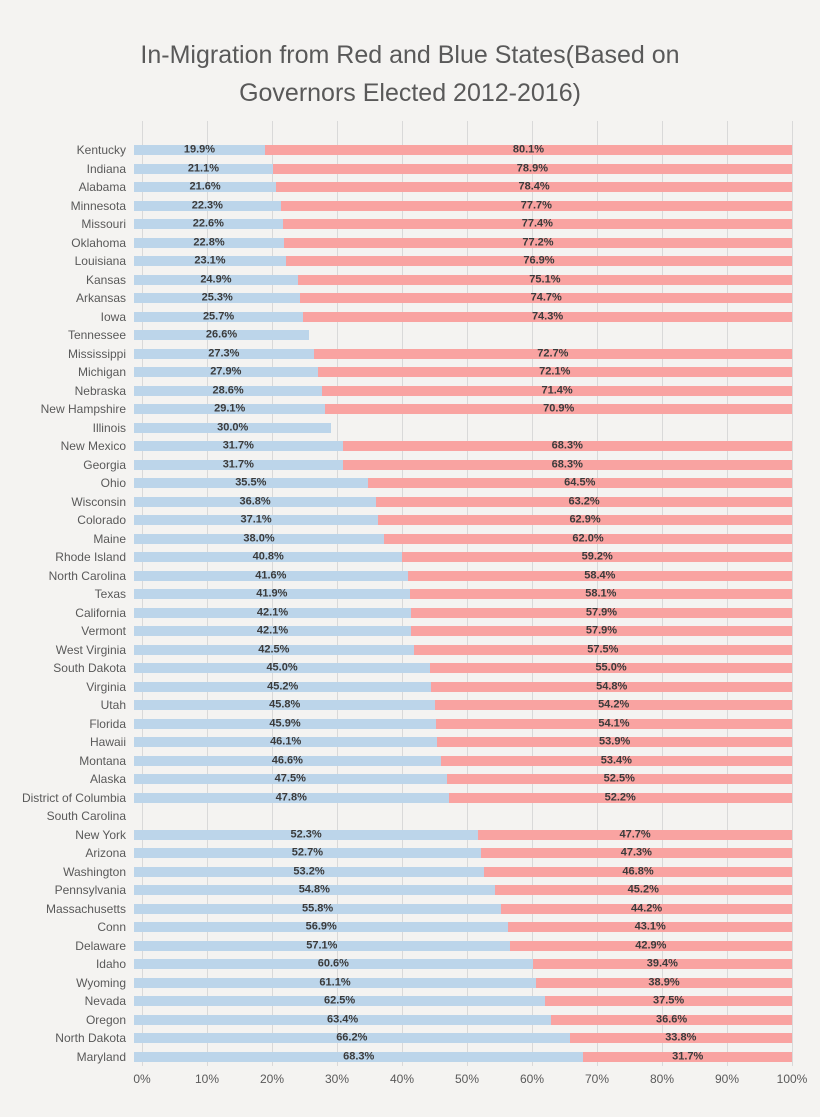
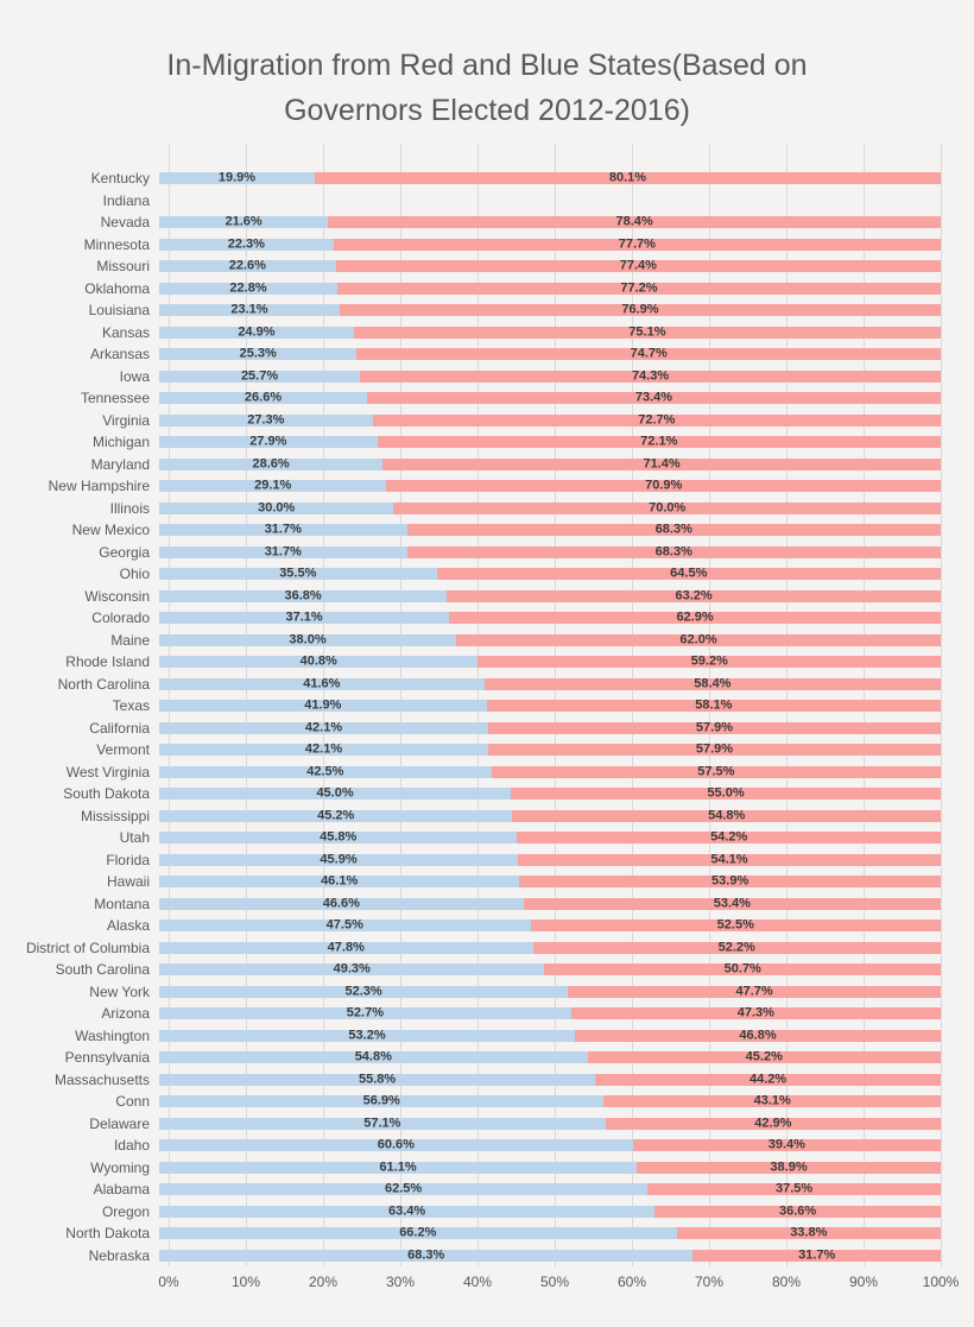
  In-Migration from Red and Blue States(Based on
  Governors Elected 2012-2016)
  Kentucky
  19.9%
  80.1%
  Indiana
- 21.1%
- 78.9%
- Alabama
+ Nevada
  21.6%
  78.4%
  Minnesota
  22.3%
  77.7%
  Missouri
  22.6%
  77.4%
  Oklahoma
  22.8%
  77.2%
  Louisiana
  23.1%
  76.9%
  Kansas
  24.9%
  75.1%
  Arkansas
  25.3%
  74.7%
  Iowa
  25.7%
  74.3%
  Tennessee
  26.6%
+ 73.4%
- Mississippi
+ Virginia
  27.3%
  72.7%
  Michigan
  27.9%
  72.1%
- Nebraska
+ Maryland
  28.6%
  71.4%
  New Hampshire
  29.1%
  70.9%
  Illinois
  30.0%
+ 70.0%
  New Mexico
  31.7%
  68.3%
  Georgia
  31.7%
  68.3%
  Ohio
  35.5%
  64.5%
  Wisconsin
  36.8%
  63.2%
  Colorado
  37.1%
  62.9%
  Maine
  38.0%
  62.0%
  Rhode Island
  40.8%
  59.2%
  North Carolina
  41.6%
  58.4%
  Texas
  41.9%
  58.1%
  California
  42.1%
  57.9%
  Vermont
  42.1%
  57.9%
  West Virginia
  42.5%
  57.5%
  South Dakota
  45.0%
  55.0%
- Virginia
+ Mississippi
  45.2%
  54.8%
  Utah
  45.8%
  54.2%
  Florida
  45.9%
  54.1%
  Hawaii
  46.1%
  53.9%
  Montana
  46.6%
  53.4%
  Alaska
  47.5%
  52.5%
  District of Columbia
  47.8%
  52.2%
  South Carolina
+ 49.3%
+ 50.7%
  New York
  52.3%
  47.7%
  Arizona
  52.7%
  47.3%
  Washington
  53.2%
  46.8%
  Pennsylvania
  54.8%
  45.2%
  Massachusetts
  55.8%
  44.2%
  Conn
  56.9%
  43.1%
  Delaware
  57.1%
  42.9%
  Idaho
  60.6%
  39.4%
  Wyoming
  61.1%
  38.9%
- Nevada
+ Alabama
  62.5%
  37.5%
  Oregon
  63.4%
  36.6%
  North Dakota
  66.2%
  33.8%
- Maryland
+ Nebraska
  68.3%
  31.7%
  0%
  10%
  20%
  30%
  40%
  50%
  60%
  70%
  80%
  90%
  100%
